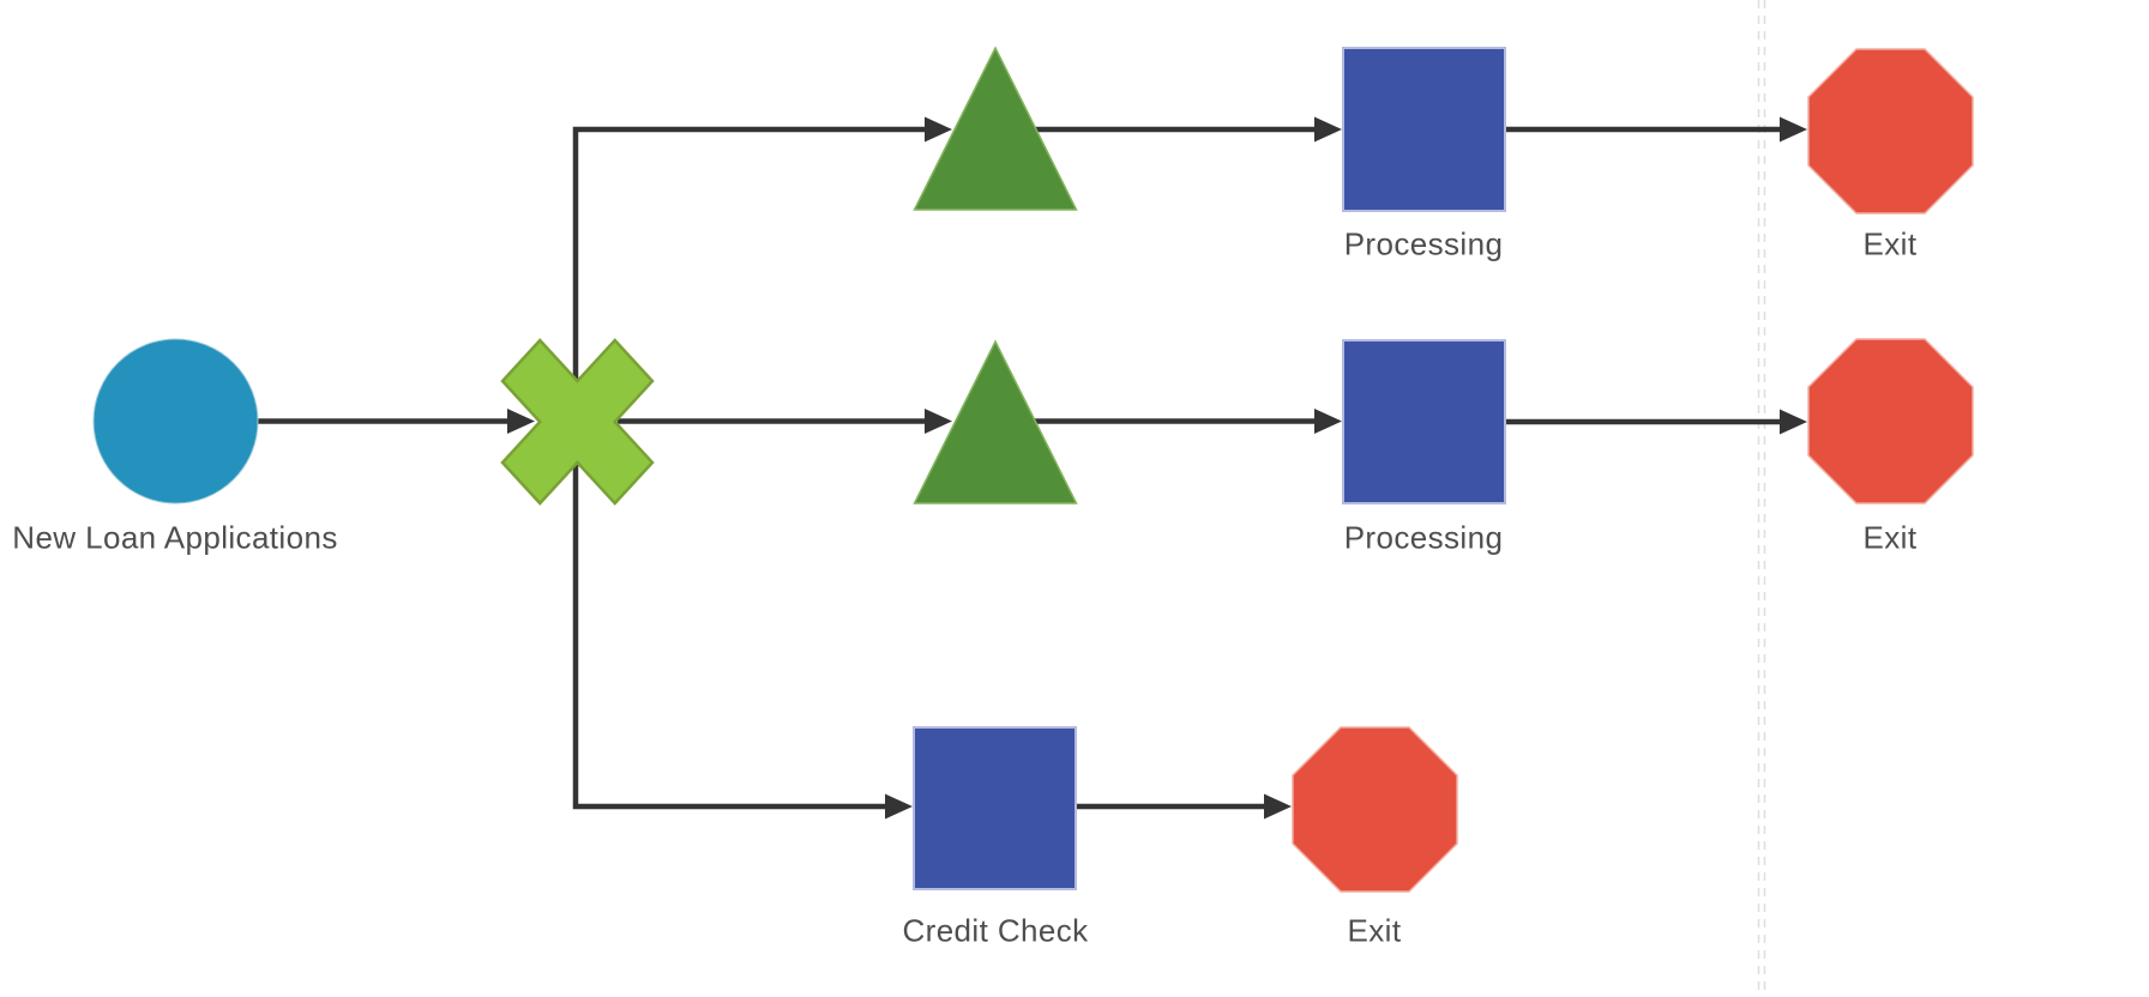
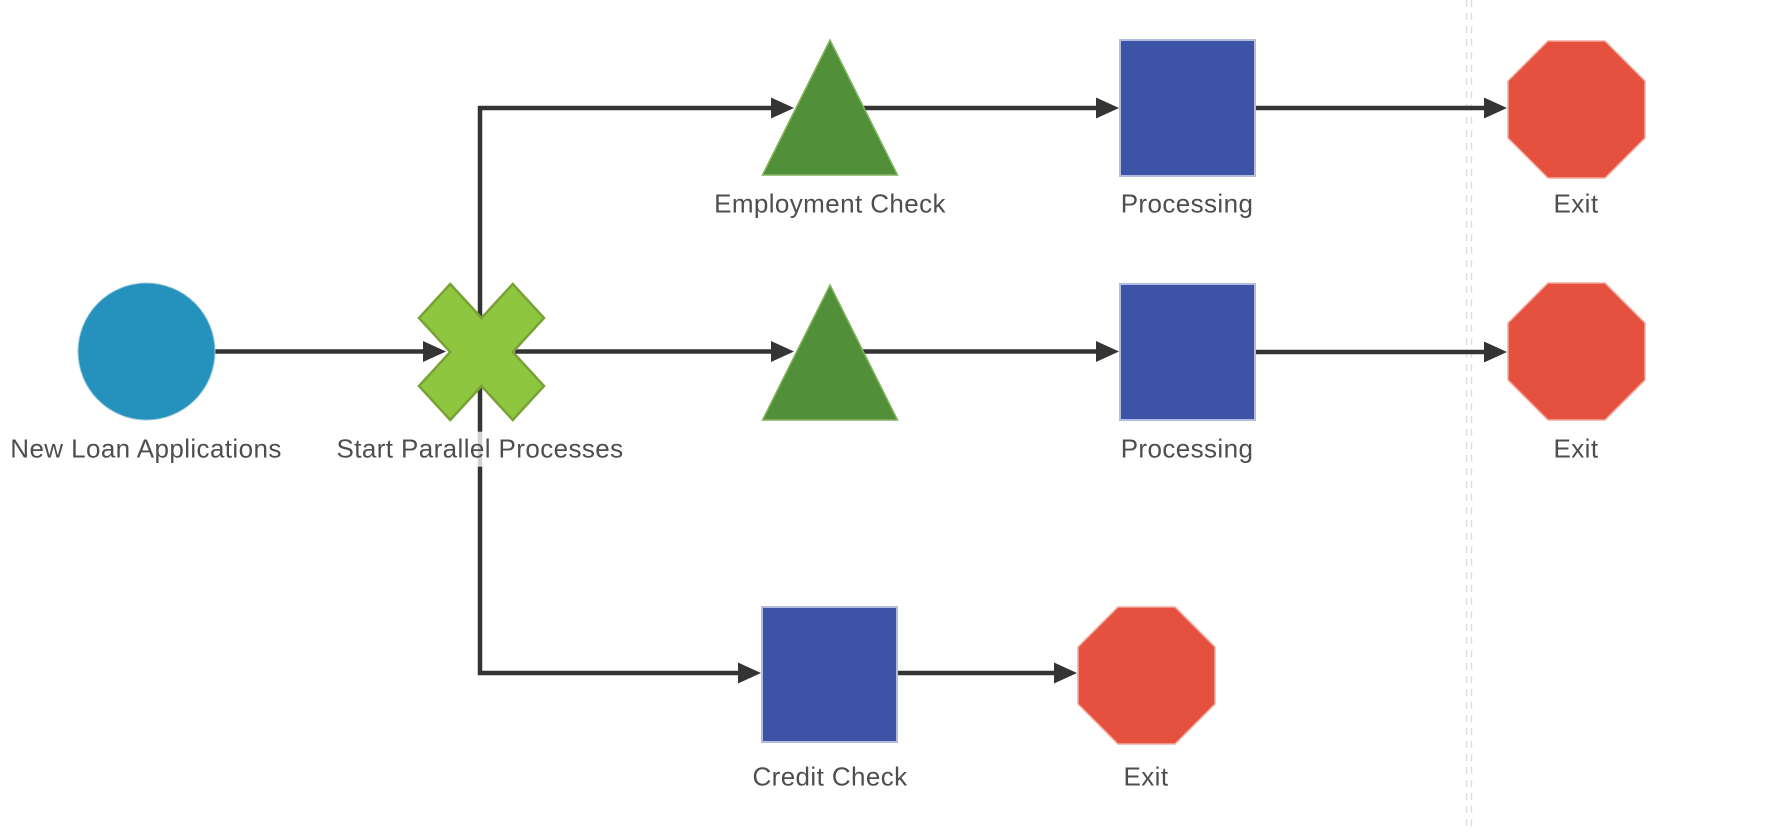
  New Loan Applications
+ Start Parallel Processes
+ Employment Check
  Processing
  Exit
  Processing
  Exit
  Credit Check
  Exit
